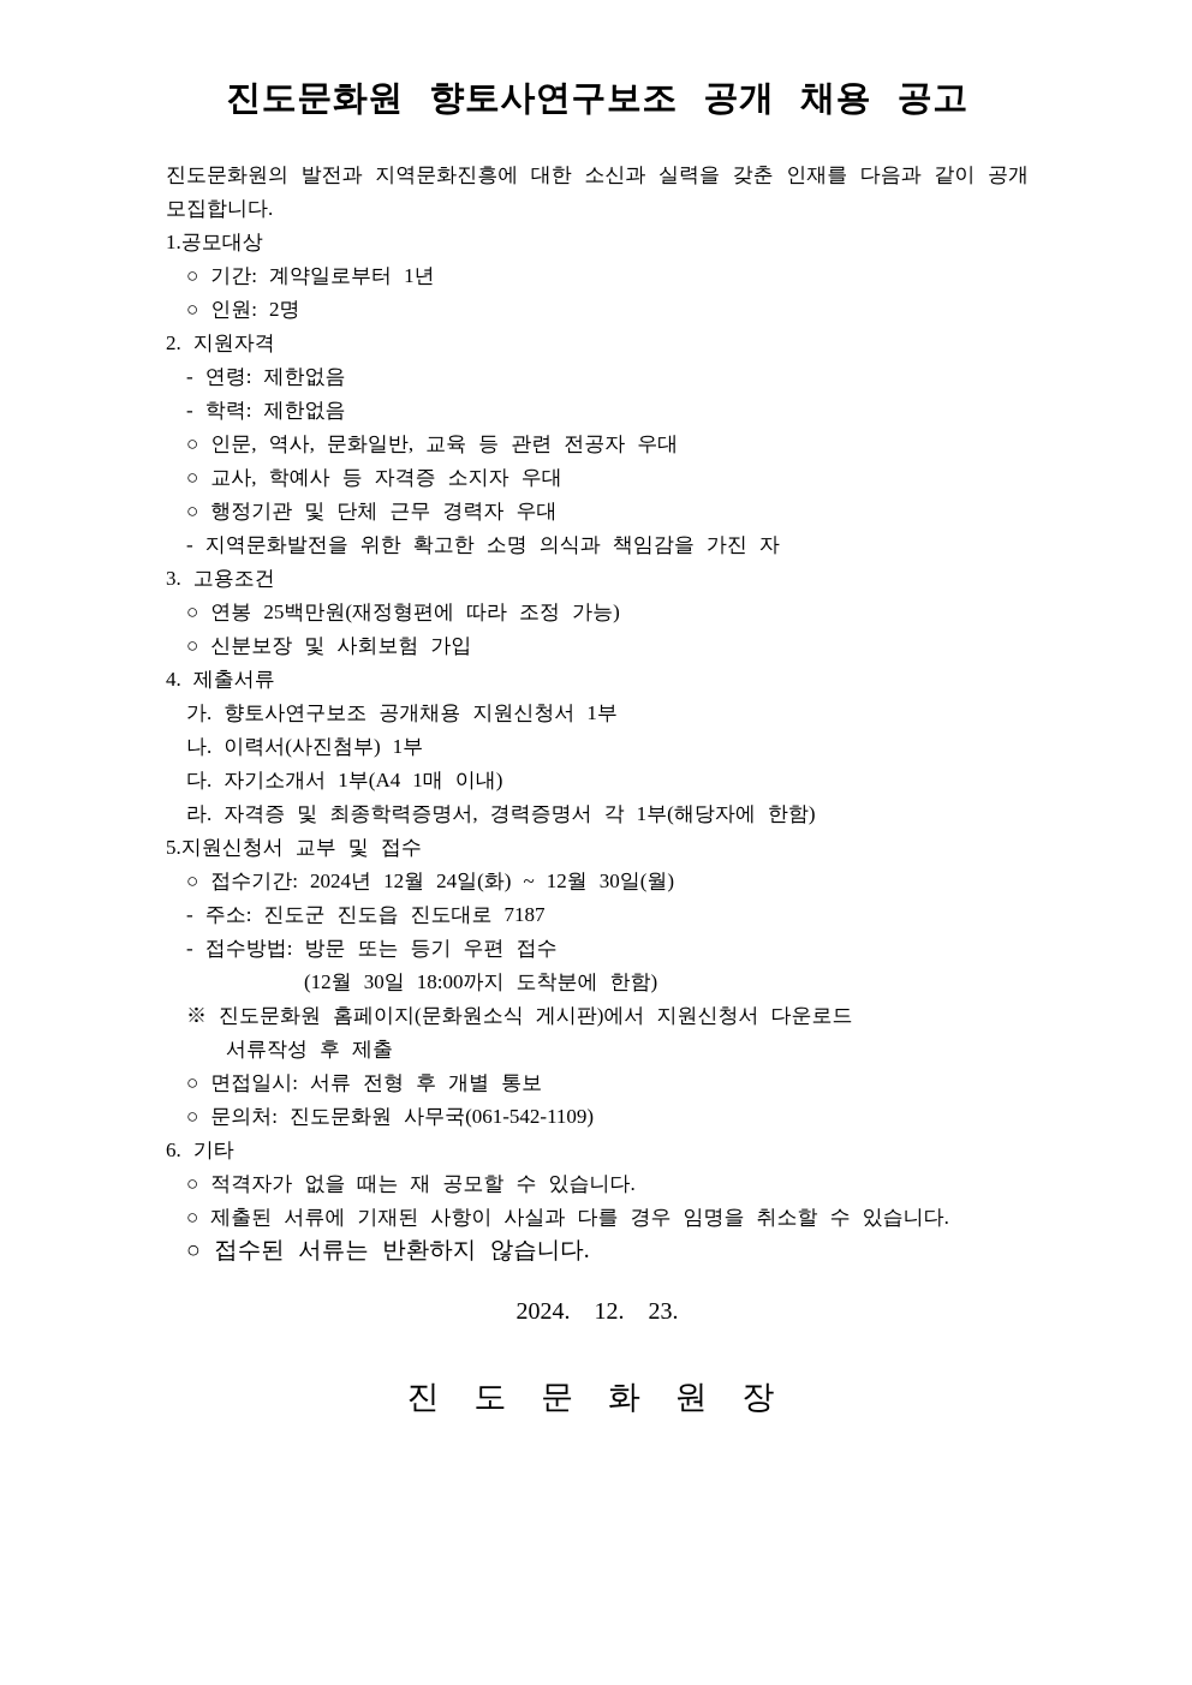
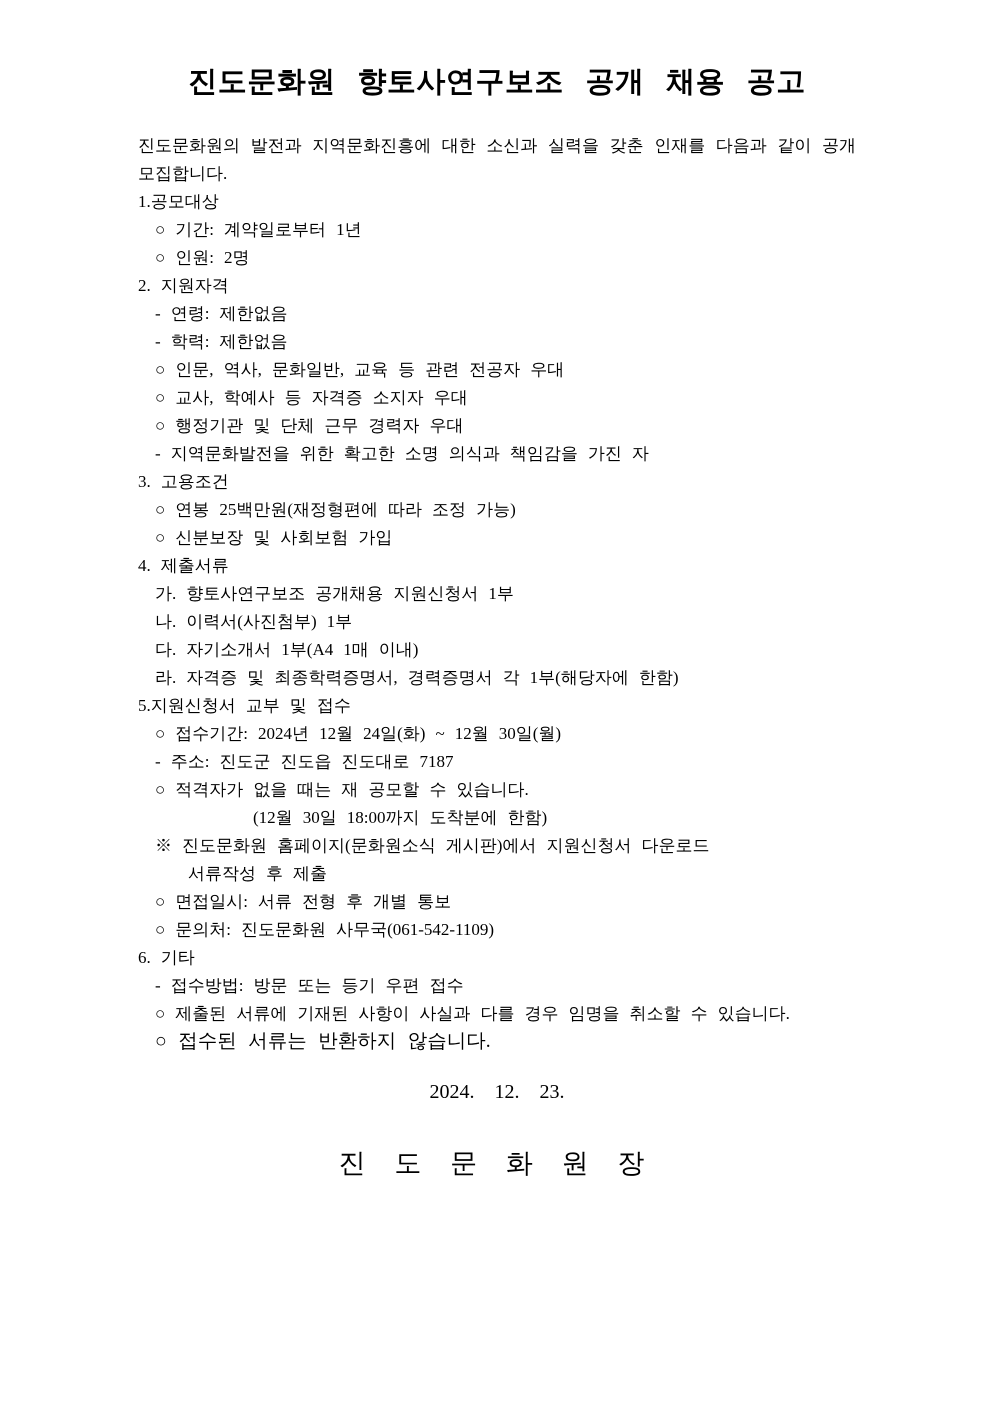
  진도문화원 향토사연구보조 공개 채용 공고
  진도문화원의 발전과 지역문화진흥에 대한 소신과 실력을 갖춘 인재를 다음과 같이 공개 모집합니다.
  1.공모대상
  ○ 기간: 계약일로부터 1년
  ○ 인원: 2명
  2. 지원자격
  - 연령: 제한없음
  - 학력: 제한없음
  ○ 인문, 역사, 문화일반, 교육 등 관련 전공자 우대
  ○ 교사, 학예사 등 자격증 소지자 우대
  ○ 행정기관 및 단체 근무 경력자 우대
  - 지역문화발전을 위한 확고한 소명 의식과 책임감을 가진 자
  3. 고용조건
  ○ 연봉 25백만원(재정형편에 따라 조정 가능)
  ○ 신분보장 및 사회보험 가입
  4. 제출서류
  가. 향토사연구보조 공개채용 지원신청서 1부
  나. 이력서(사진첨부) 1부
  다. 자기소개서 1부(A4 1매 이내)
  라. 자격증 및 최종학력증명서, 경력증명서 각 1부(해당자에 한함)
  5.지원신청서 교부 및 접수
  ○ 접수기간: 2024년 12월 24일(화) ~ 12월 30일(월)
  - 주소: 진도군 진도읍 진도대로 7187
- - 접수방법: 방문 또는 등기 우편 접수
+ ○ 적격자가 없을 때는 재 공모할 수 있습니다.
  (12월 30일 18:00까지 도착분에 한함)
  ※ 진도문화원 홈페이지(문화원소식 게시판)에서 지원신청서 다운로드
  서류작성 후 제출
  ○ 면접일시: 서류 전형 후 개별 통보
  ○ 문의처: 진도문화원 사무국(061-542-1109)
  6. 기타
- ○ 적격자가 없을 때는 재 공모할 수 있습니다.
+ - 접수방법: 방문 또는 등기 우편 접수
  ○ 제출된 서류에 기재된 사항이 사실과 다를 경우 임명을 취소할 수 있습니다.
  ○ 접수된 서류는 반환하지 않습니다.
  2024. 12. 23.
  진 도 문 화 원 장
